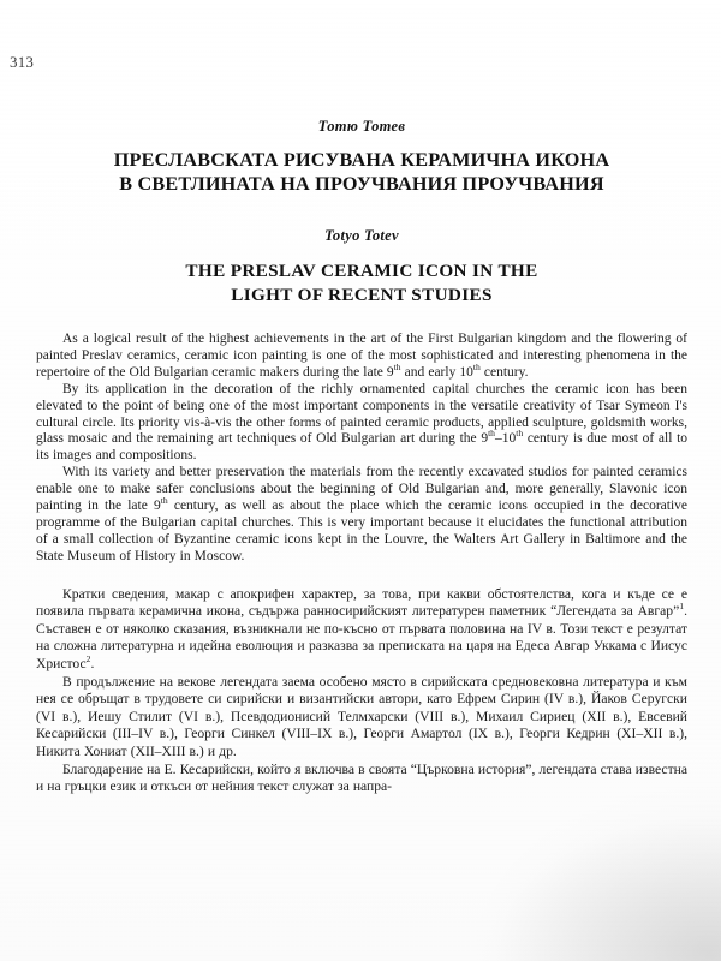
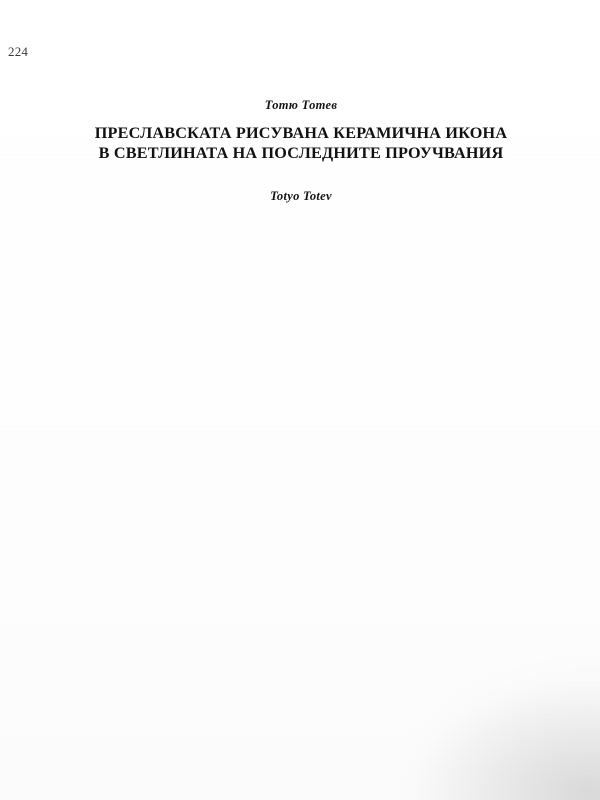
- 313
+ 224
  Тотю Тотев
  ПРЕСЛАВСКАТА РИСУВАНА КЕРАМИЧНА ИКОНА
- В СВЕТЛИНАТА НА ПРОУЧВАНИЯ ПРОУЧВАНИЯ
+ В СВЕТЛИНАТА НА ПОСЛЕДНИТЕ ПРОУЧВАНИЯ
  Totyo Totev
- THE PRESLAV CERAMIC ICON IN THE
- LIGHT OF RECENT STUDIES
- As a logical result of the highest achievements in the art of the First Bulgarian kingdom and the flowering of painted Preslav ceramics, ceramic icon painting is one of the most sophisticated and interesting phenomena in the repertoire of the Old Bulgarian ceramic makers during the late 9th and early 10th century.
- By its application in the decoration of the richly ornamented capital churches the ceramic icon has been elevated to the point of being one of the most important components in the versatile creativity of Tsar Symeon I's cultural circle. Its priority vis-à-vis the other forms of painted ceramic products, applied sculpture, goldsmith works, glass mosaic and the remaining art techniques of Old Bulgarian art during the 9th–10th century is due most of all to its images and compositions.
- With its variety and better preservation the materials from the recently excavated studios for painted ceramics enable one to make safer conclusions about the beginning of Old Bulgarian and, more generally, Slavonic icon painting in the late 9th century, as well as about the place which the ceramic icons occupied in the decorative programme of the Bulgarian capital churches. This is very important because it elucidates the functional attribution of a small collection of Byzantine ceramic icons kept in the Louvre, the Walters Art Gallery in Baltimore and the State Museum of History in Moscow.
- Кратки сведения, макар с апокрифен характер, за това, при какви обстоятелства, кога и къде се е появила първата керамична икона, съдържа ранносирийският литературен паметник “Легендата за Авгар”1. Съставен е от няколко сказания, възникнали не по-късно от първата половина на IV в. Този текст е резултат на сложна литературна и идейна еволюция и разказва за преписката на царя на Едеса Авгар Уккама с Иисус Христос2.
- В продължение на векове легендата заема особено място в сирийската средновековна литература и към нея се обръщат в трудовете си сирийски и византийски автори, като Ефрем Сирин (IV в.), Йаков Серугски (VI в.), Иешу Стилит (VI в.), Псевдодионисий Телмхарски (VIII в.), Михаил Сириец (XII в.), Евсевий Кесарийски (III–IV в.), Георги Синкел (VIII–IX в.), Георги Амартол (IX в.), Георги Кедрин (XI–XII в.), Никита Хониат (XII–XIII в.) и др.
- Благодарение на Е. Кесарийски, който я включва в своята “Църковна история”, легендата става известна и на гръцки език и откъси от нейния текст служат за напра-
